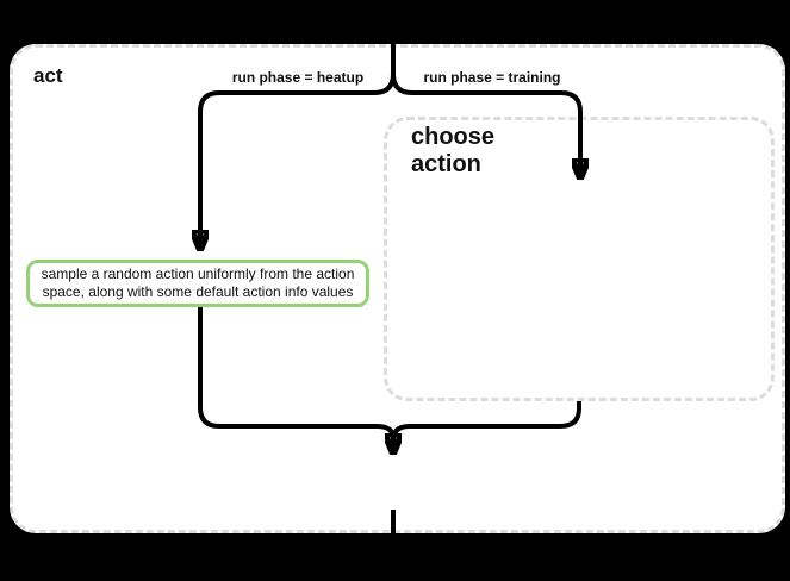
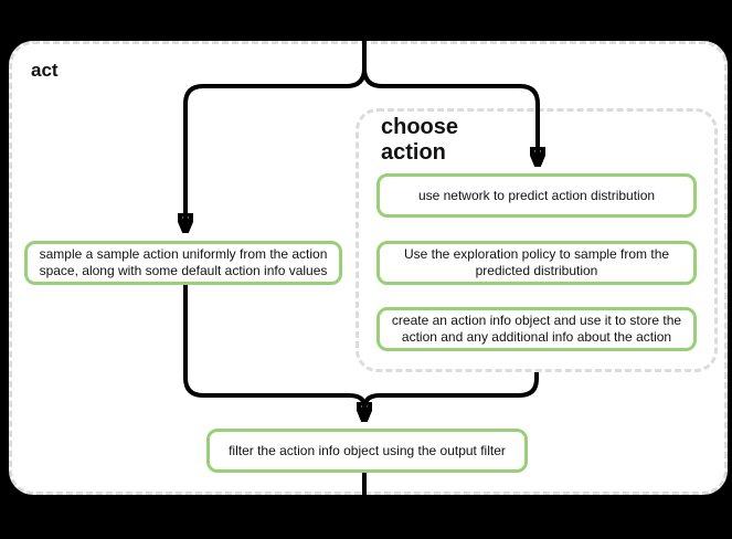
  act
- run phase = heatup
- run phase = training
  choose action
- sample a random action uniformly from the action space, along with some default action info values
+ sample a sample action uniformly from the action space, along with some default action info values
+ use network to predict action distribution
+ Use the exploration policy to sample from the predicted distribution
+ create an action info object and use it to store the action and any additional info about the action
+ filter the action info object using the output filter
